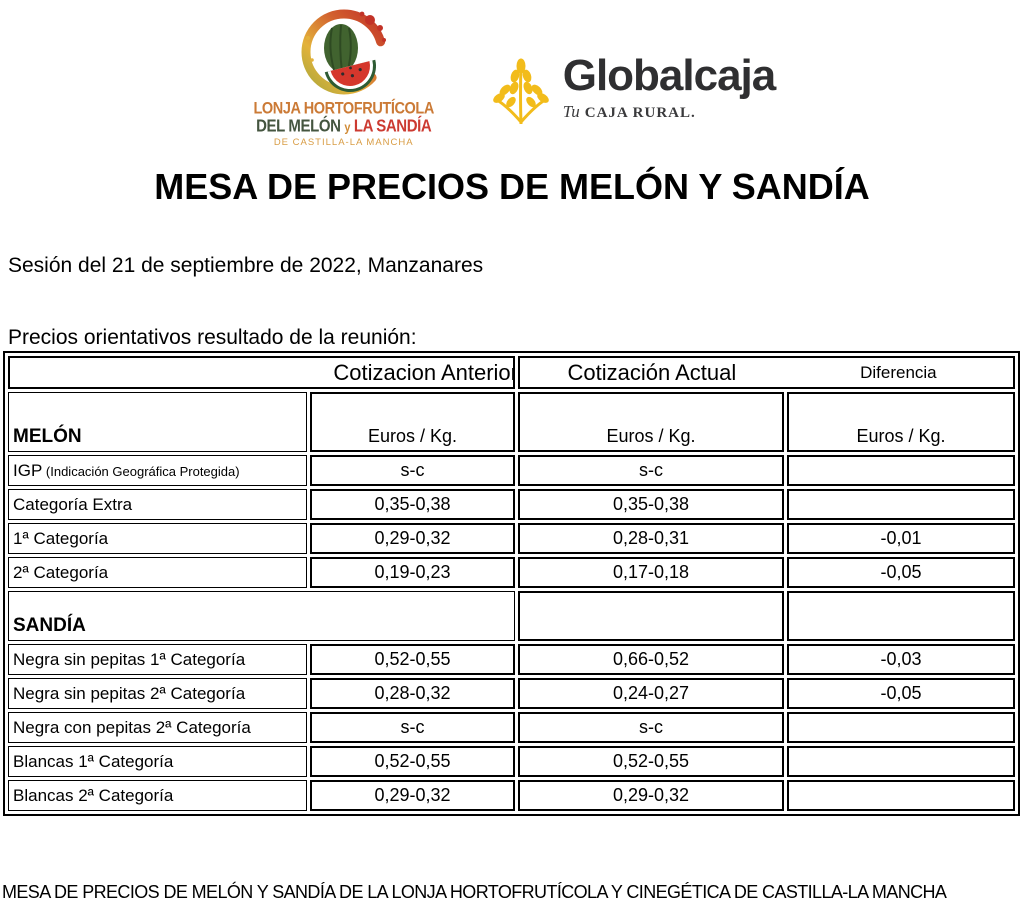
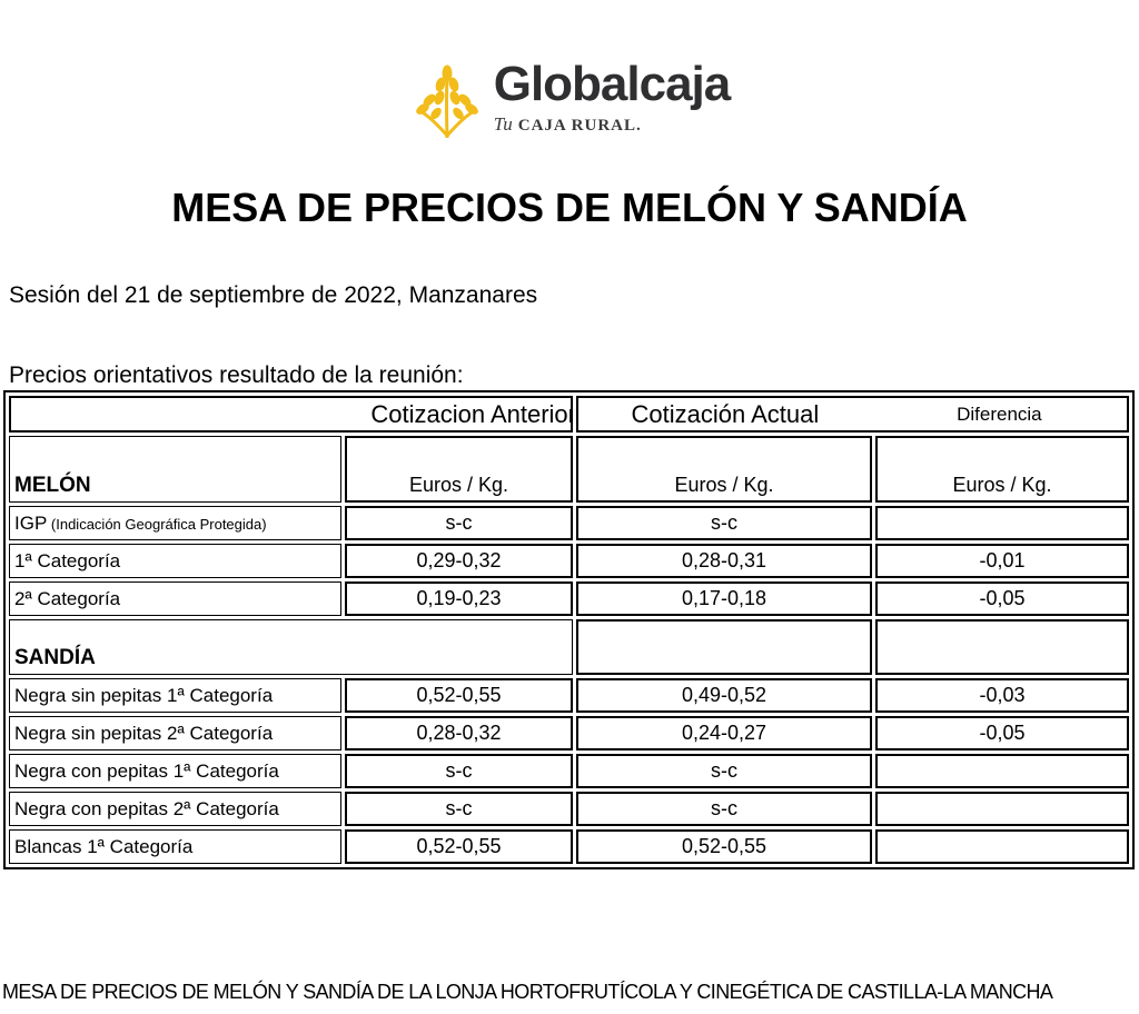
- LONJA HORTOFRUTÍCOLA
- DEL MELÓN y LA SANDÍA
- DE CASTILLA-LA MANCHA
  Globalcaja
  Tu CAJA RURAL.
  MESA DE PRECIOS DE MELÓN Y SANDÍA
  Sesión del 21 de septiembre de 2022, Manzanares
  Precios orientativos resultado de la reunión:
  Cotizacion Anterio	Cotización Actual Diferencia
  MELÓN	Euros / Kg.	Euros / Kg.	Euros / Kg.
  IGP (Indicación Geográfica Protegida)	s-c	s-c
- Categoría Extra	0,35-0,38	0,35-0,38
  1ª Categoría	0,29-0,32	0,28-0,31	-0,01
  2ª Categoría	0,19-0,23	0,17-0,18	-0,05
  SANDÍA
- Negra sin pepitas 1ª Categoría	0,52-0,55	0,66-0,52	-0,03
+ Negra sin pepitas 1ª Categoría	0,52-0,55	0,49-0,52	-0,03
  Negra sin pepitas 2ª Categoría	0,28-0,32	0,24-0,27	-0,05
+ Negra con pepitas 1ª Categoría	s-c	s-c
  Negra con pepitas 2ª Categoría	s-c	s-c
  Blancas 1ª Categoría	0,52-0,55	0,52-0,55
- Blancas 2ª Categoría	0,29-0,32	0,29-0,32
  MESA DE PRECIOS DE MELÓN Y SANDÍA DE LA LONJA HORTOFRUTÍCOLA Y CINEGÉTICA DE CASTILLA-LA MANCHA
